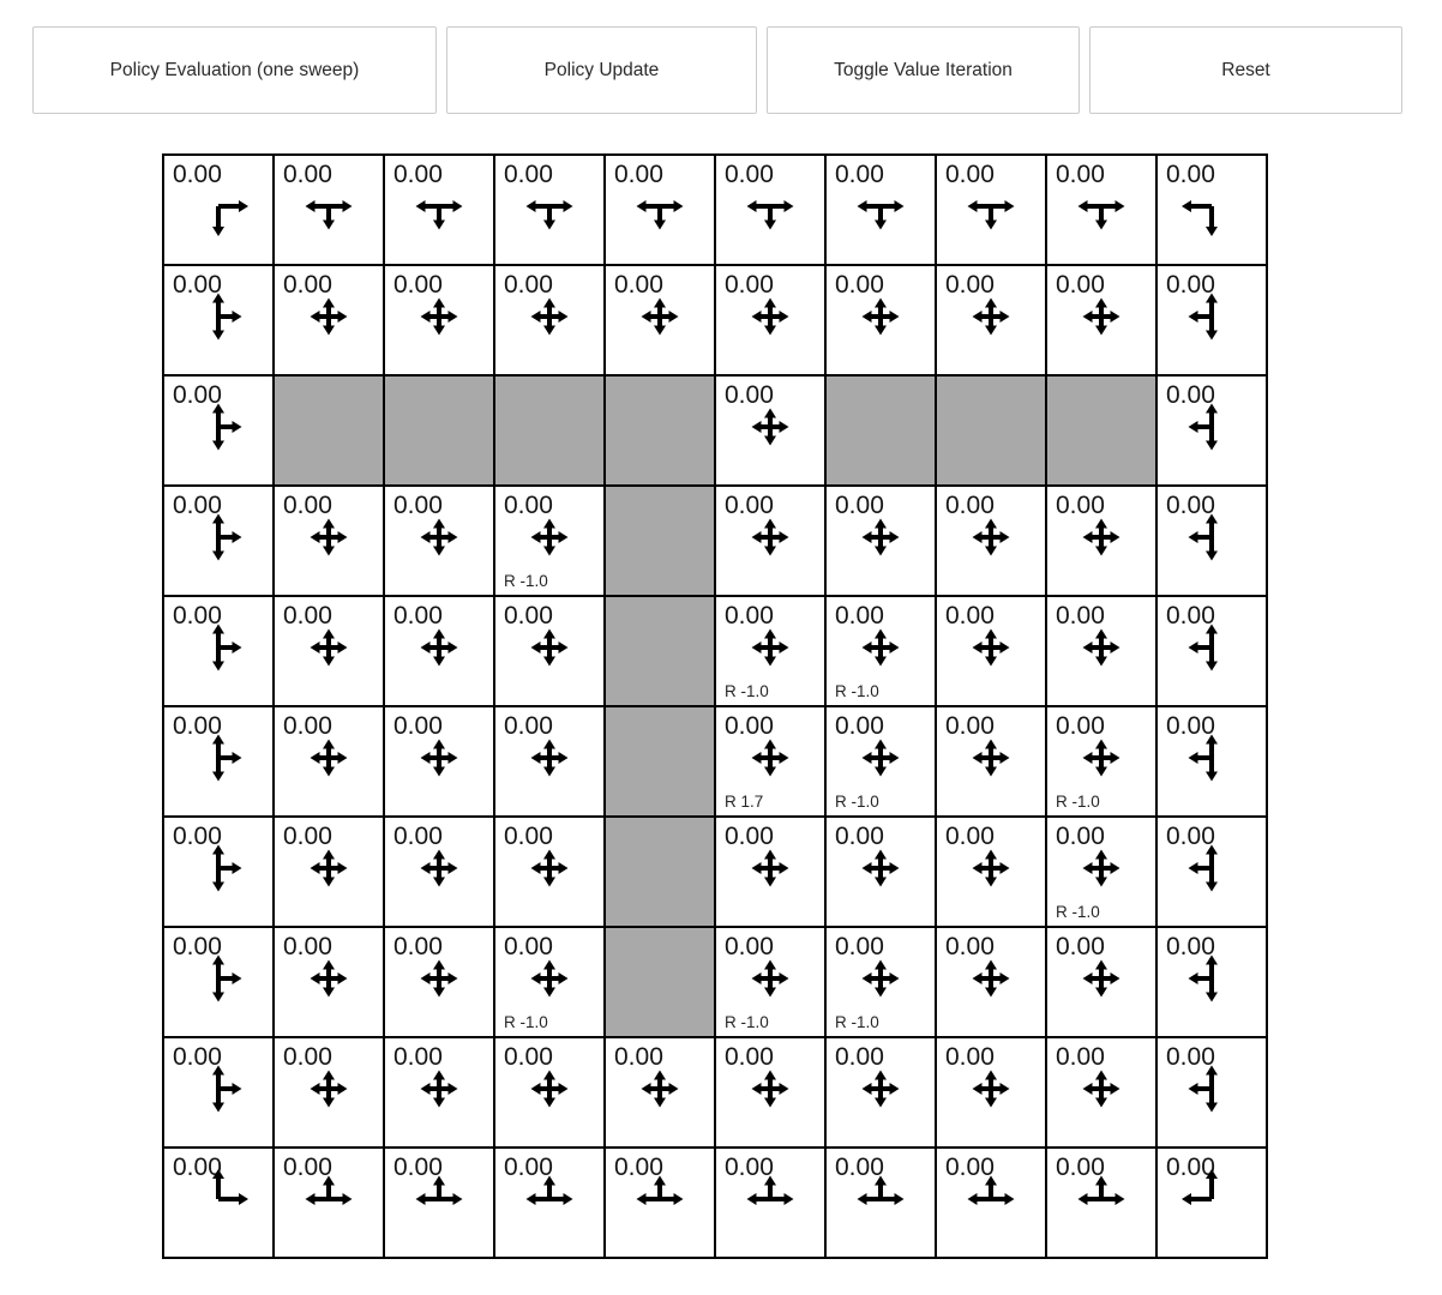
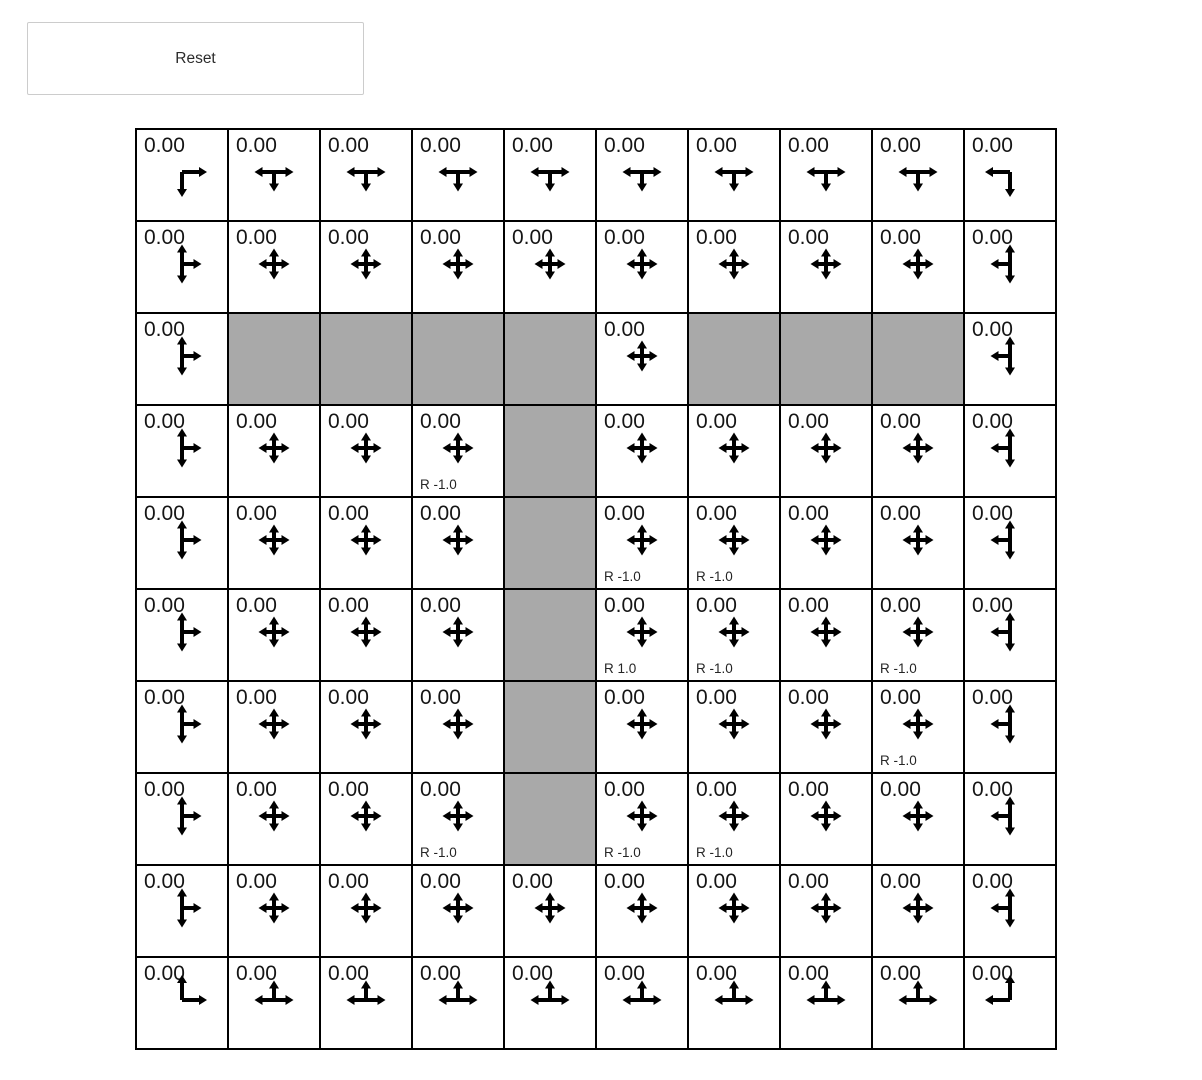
- Policy Evaluation (one sweep)
- Policy Update
- Toggle Value Iteration
  Reset
  0.00
  0.00
  0.00
  0.00
  0.00
  0.00
  0.00
  0.00
  0.00
  0.00
  0.00
  0.00
  0.00
  0.00
  0.00
  0.00
  0.00
  0.00
  0.00
  0.00
  0.00
  0.00
  0.00
  0.00
  0.00
  0.00
  0.00
  R -1.0
  0.00
  0.00
  0.00
  0.00
  0.00
  0.00
  0.00
  0.00
  0.00
  0.00
  R -1.0
  0.00
  R -1.0
  0.00
  0.00
  0.00
  0.00
  0.00
  0.00
  0.00
  0.00
- R 1.7
+ R 1.0
  0.00
  R -1.0
  0.00
  0.00
  R -1.0
  0.00
  0.00
  0.00
  0.00
  0.00
  0.00
  0.00
  0.00
  0.00
  R -1.0
  0.00
  0.00
  0.00
  0.00
  0.00
  R -1.0
  0.00
  R -1.0
  0.00
  R -1.0
  0.00
  0.00
  0.00
  0.00
  0.00
  0.00
  0.00
  0.00
  0.00
  0.00
  0.00
  0.00
  0.00
  0.00
  0.00
  0.00
  0.00
  0.00
  0.00
  0.00
  0.00
  0.00
  0.00
